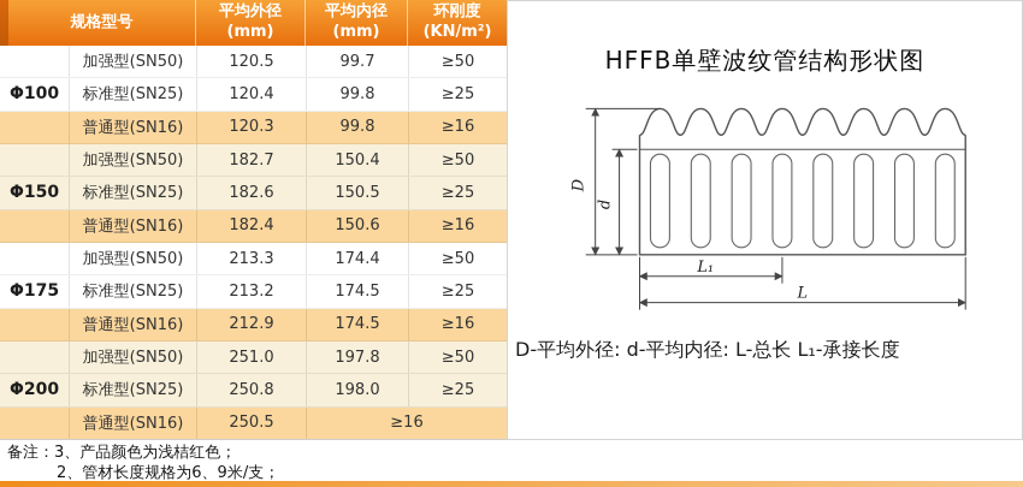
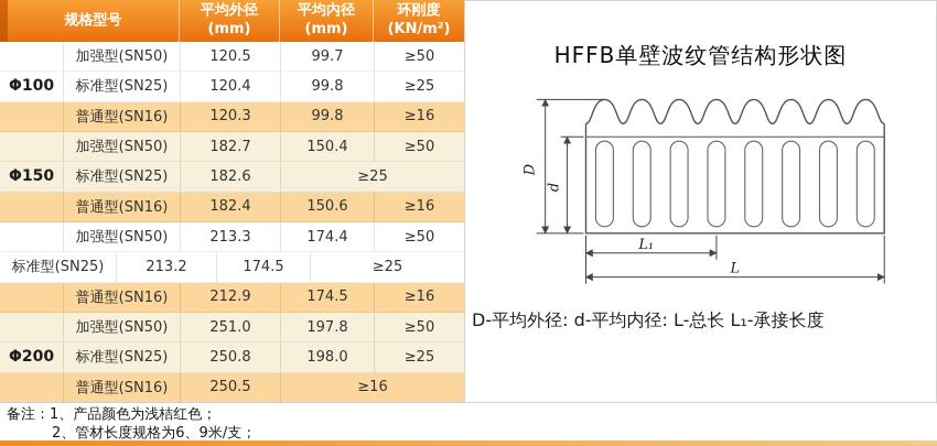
  规格型号
  平均外径
  (mm)
  平均内径
  (mm)
  环刚度
  (KN/m²)
  加强型(SN50)
  120.5
  99.7
  ≥50
  Φ100
  标准型(SN25)
  120.4
  99.8
  ≥25
  普通型(SN16)
  120.3
  99.8
  ≥16
  加强型(SN50)
  182.7
  150.4
  ≥50
  Φ150
  标准型(SN25)
  182.6
- 150.5
  ≥25
  普通型(SN16)
  182.4
  150.6
  ≥16
  加强型(SN50)
  213.3
  174.4
  ≥50
- Φ175
  标准型(SN25)
  213.2
  174.5
  ≥25
  普通型(SN16)
  212.9
  174.5
  ≥16
  加强型(SN50)
  251.0
  197.8
  ≥50
  Φ200
  标准型(SN25)
  250.8
  198.0
  ≥25
  普通型(SN16)
  250.5
  ≥16
  HFFB单壁波纹管结构形状图
  L₁
  L
  D-平均外径: d-平均内径: L-总长 L₁-承接长度
  备注：
- 3、产品颜色为浅桔红色；
+ 1、产品颜色为浅桔红色；
  2、管材长度规格为6、9米/支；
